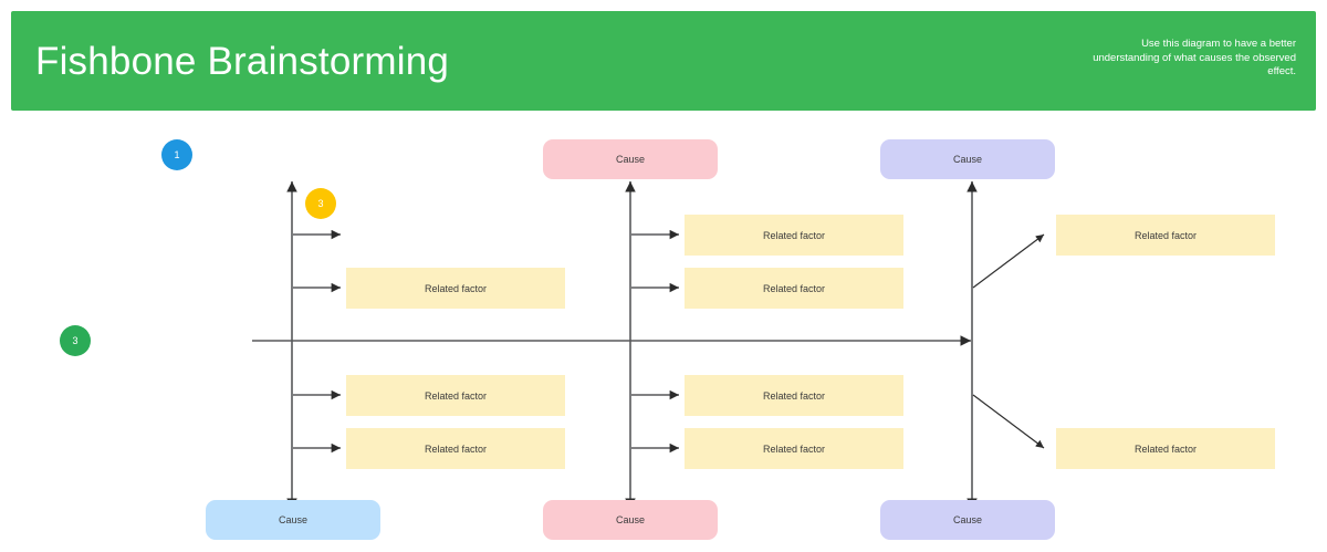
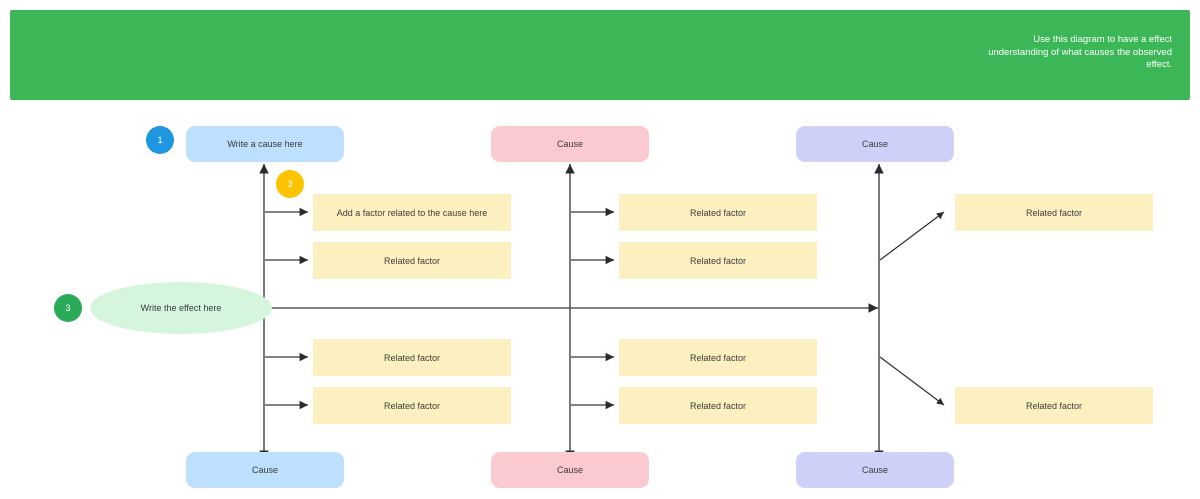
- Fishbone Brainstorming
- Use this diagram to have a better understanding of what causes the observed effect.
+ Use this diagram to have a effect understanding of what causes the observed effect.
  1
  3
  3
+ Write the effect here
+ Write a cause here
+ Add a factor related to the cause here
  Related factor
  Related factor
  Related factor
  Cause
  Cause
  Related factor
  Related factor
  Related factor
  Related factor
  Cause
  Cause
  Related factor
  Related factor
  Cause
